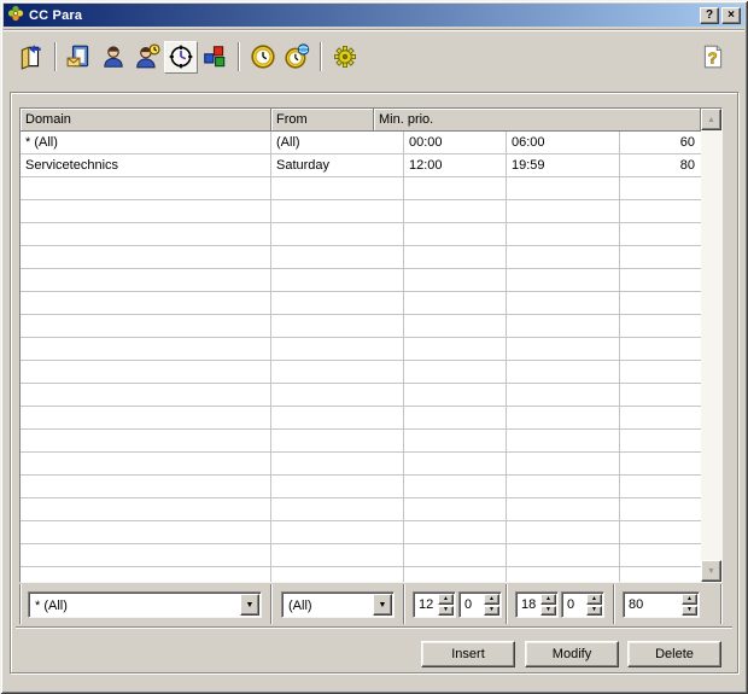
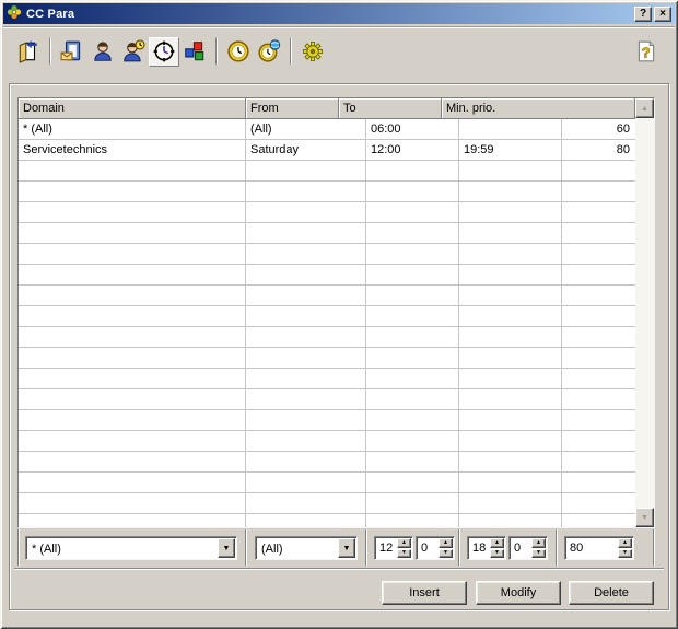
  CC Para
  ?
  ×
  ?
  Domain
  From
+ To
  Min. prio.
  * (All)
  (All)
- 00:00
  06:00
  60
  Servicetechnics
  Saturday
  12:00
  19:59
  80
  * (All)
  (All)
  12
  0
  18
  0
  80
  Insert
  Modify
  Delete
